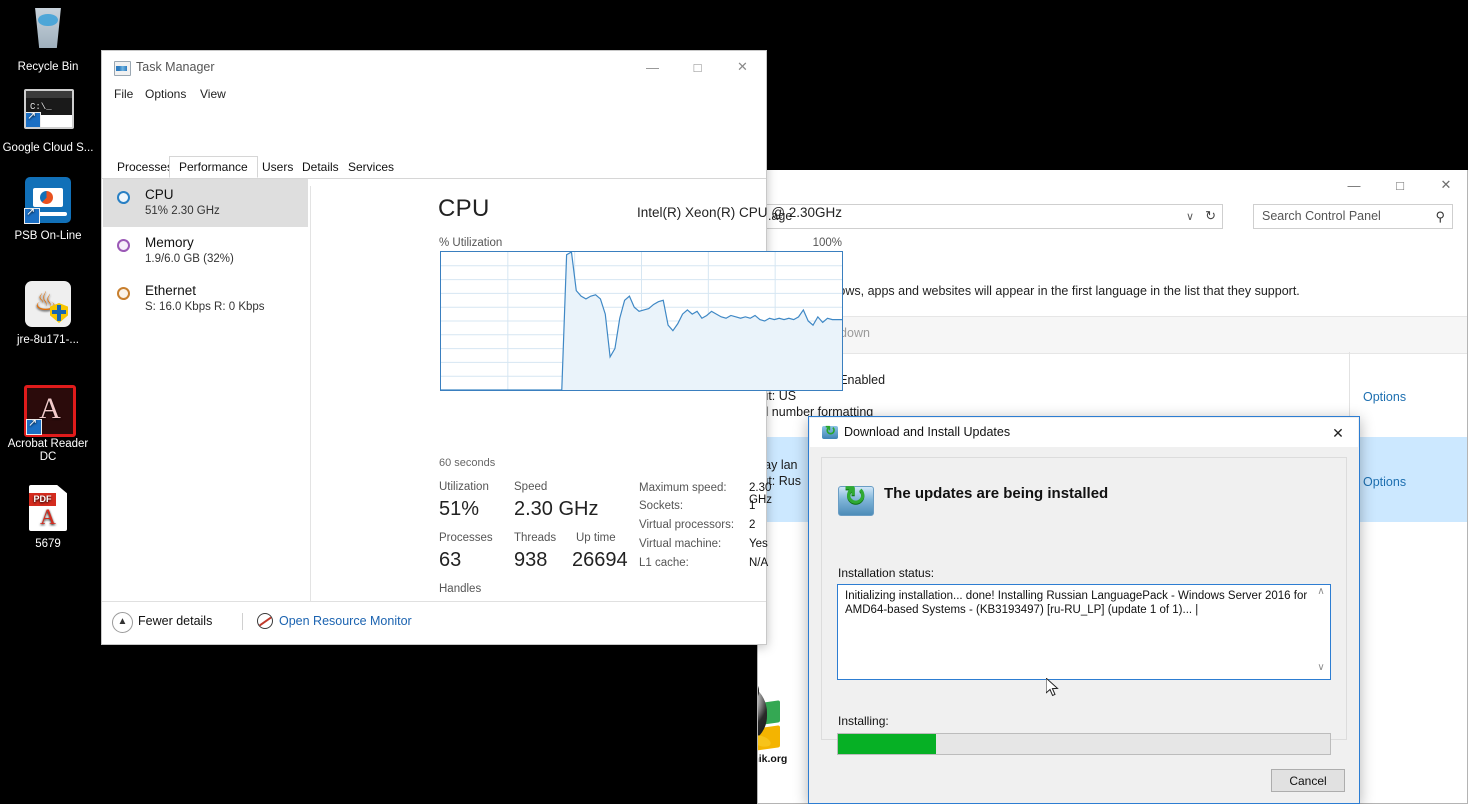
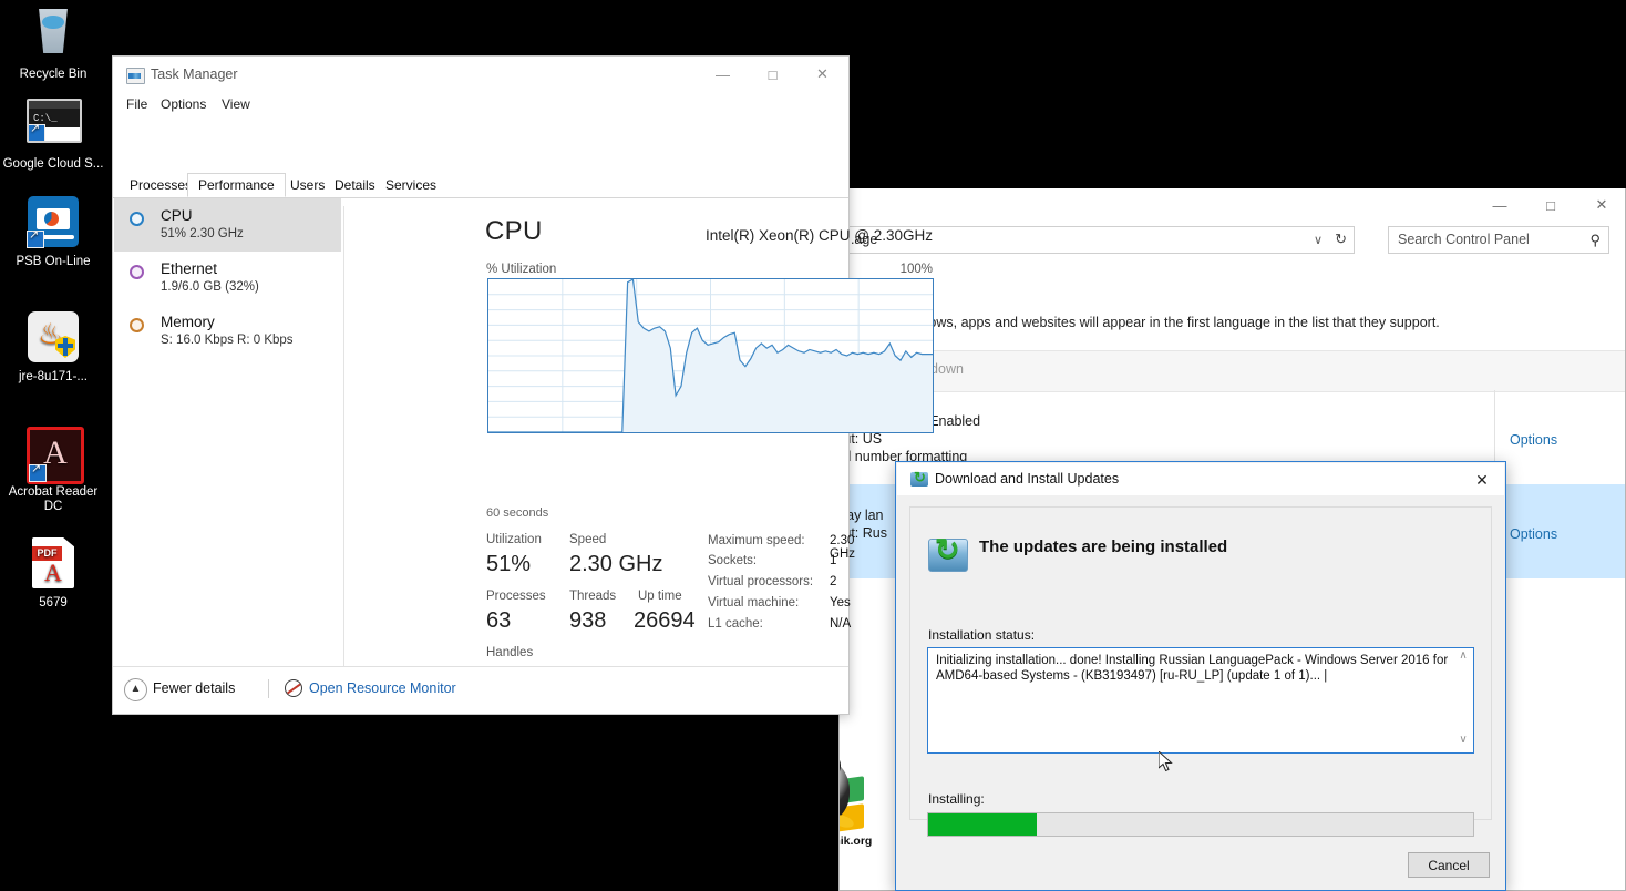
  Recycle Bin
  C:\_
  Google Cloud S...
  PSB On-Line
  ♨
  jre-8u171-...
  A
  Acrobat Reader DC
  PDF
  A
  5679
  —
  □
  ✕
  ∨
  ↻
  Search Control Panel
  ⚲
  ws, apps and websites will appear in the first language in the list that they support.
  number formatting
  Options
  Options
  Task Manager
  —
  □
  ✕
  File
  Options
  View
  Processe
  Performance
  Users
  Details
  Services
  CPU
  51% 2.30 GHz
- Memory
+ Ethernet
  1.9/6.0 GB (32%)
- Ethernet
+ Memory
  S: 16.0 Kbps R: 0 Kbps
  CPU
  Intel(R) Xeon(R) CPU @ 2.30GHz
  % Utilization
  100%
  60 seconds
  Utilization
  51%
  Speed
  2.30 GHz
  Processes
  63
  Threads
  938
  Up time
  26694
  Handles
  Maximum speed:
  2.30 GHz
  Sockets:
  1
  Virtual processors:
  2
  Virtual machine:
  Yes
  L1 cache:
  N/A
  ▲
  Fewer details
  Open Resource Monitor
  Download and Install Updates
  ✕
  The updates are being installed
  Installation status:
  Initializing installation... done! Installing Russian LanguagePack - Windows Server 2016 for AMD64-based Systems - (KB3193497) [ru-RU_LP] (update 1 of 1)... |
  ∧
  ∨
  Installing:
  Cancel
